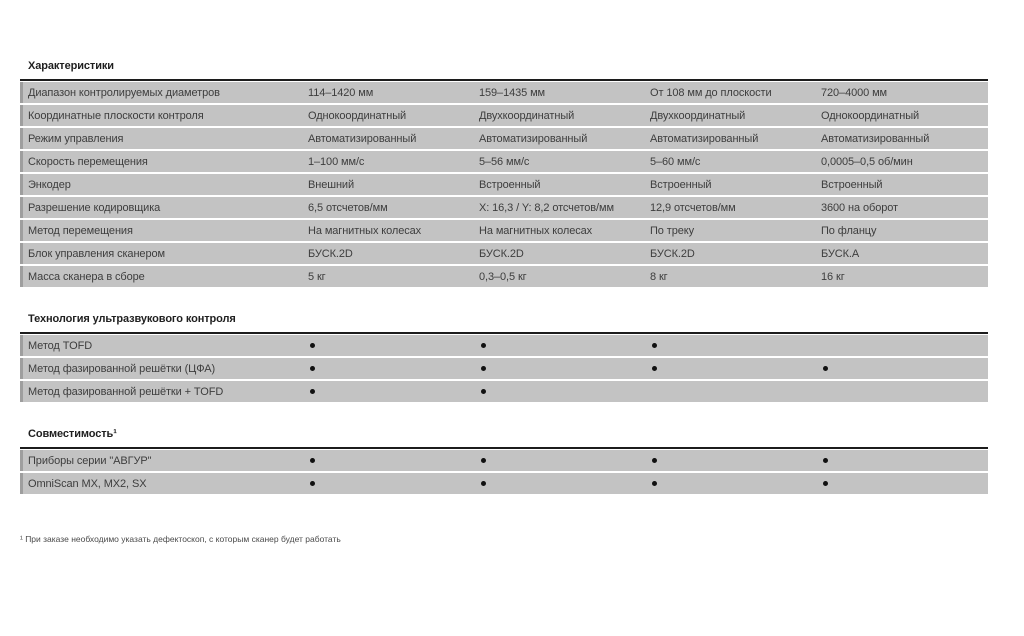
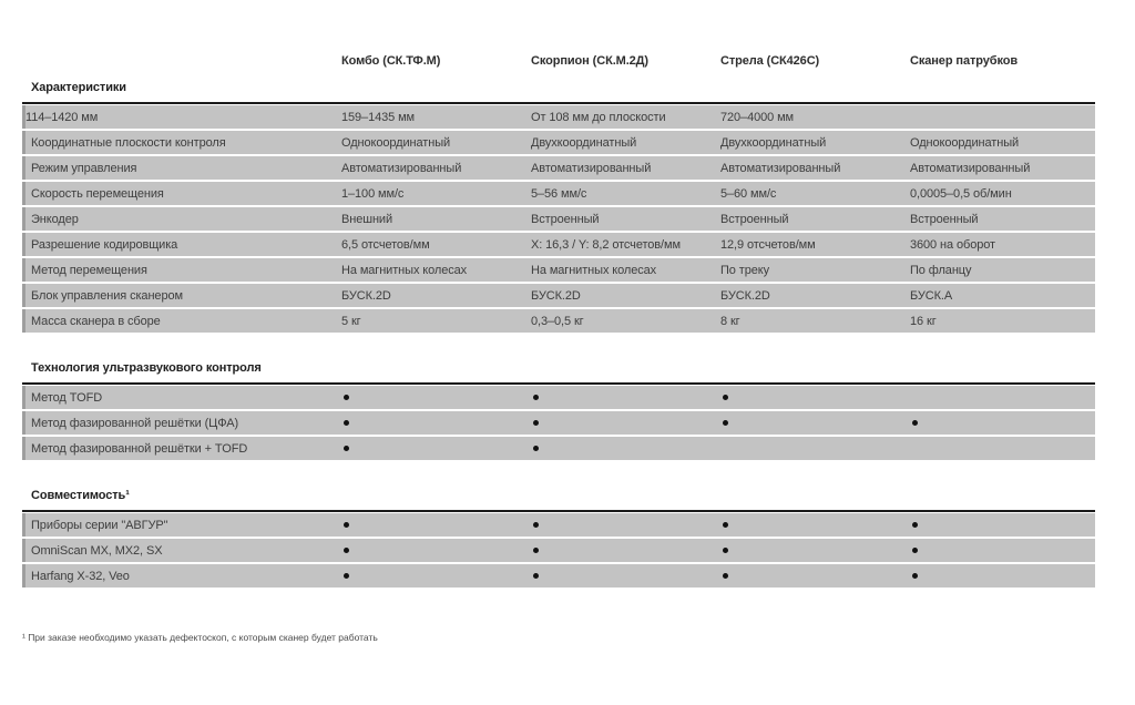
+ Комбо (СК.ТФ.М)
+ Скорпион (СК.М.2Д)
+ Стрела (СК426С)
+ Сканер патрубков
  Характеристики
- Диапазон контролируемых диаметров
  114–1420 мм
  159–1435 мм
  От 108 мм до плоскости
  720–4000 мм
  Координатные плоскости контроля
  Однокоординатный
  Двухкоординатный
  Двухкоординатный
  Однокоординатный
  Режим управления
  Автоматизированный
  Автоматизированный
  Автоматизированный
  Автоматизированный
  Скорость перемещения
  1–100 мм/с
  5–56 мм/с
  5–60 мм/с
  0,0005–0,5 об/мин
  Энкодер
  Внешний
  Встроенный
  Встроенный
  Встроенный
  Разрешение кодировщика
  6,5 отсчетов/мм
  X: 16,3 / Y: 8,2 отсчетов/мм
  12,9 отсчетов/мм
  3600 на оборот
  Метод перемещения
  На магнитных колесах
  На магнитных колесах
  По треку
  По фланцу
  Блок управления сканером
  БУСК.2D
  БУСК.2D
  БУСК.2D
  БУСК.А
  Масса сканера в сборе
  5 кг
  0,3–0,5 кг
  8 кг
  16 кг
  Технология ультразвукового контроля
  Метод TOFD
  Метод фазированной решётки (ЦФА)
  Метод фазированной решётки + TOFD
  Совместимость¹
  Приборы серии "АВГУР"
  OmniScan MX, MX2, SX
+ Harfang X-32, Veo
  ¹ При заказе необходимо указать дефектоскоп, с которым сканер будет работать
